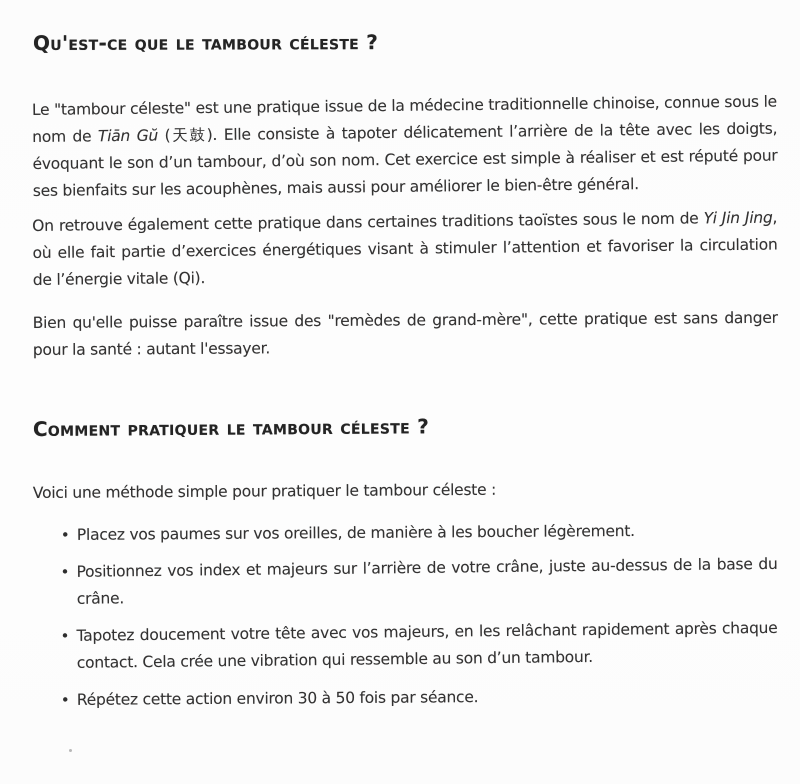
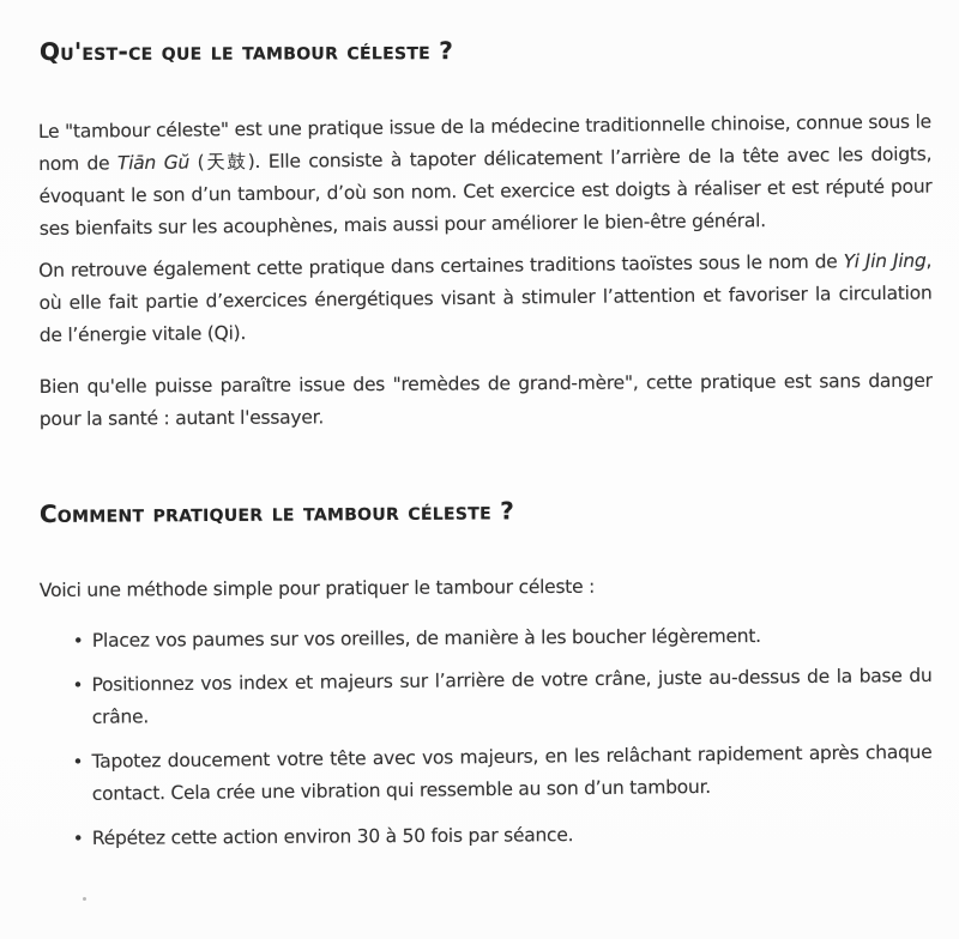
  Qu'est-ce que le tambour céleste ?
- Le "tambour céleste" est une pratique issue de la médecine traditionnelle chinoise, connue sous le nom de Tiān Gŭ (天鼓). Elle consiste à tapoter délicatement l’arrière de la tête avec les doigts, évoquant le son d’un tambour, d’où son nom. Cet exercice est simple à réaliser et est réputé pour ses bienfaits sur les acouphènes, mais aussi pour améliorer le bien-être général.
+ Le "tambour céleste" est une pratique issue de la médecine traditionnelle chinoise, connue sous le nom de Tiān Gŭ (天鼓). Elle consiste à tapoter délicatement l’arrière de la tête avec les doigts, évoquant le son d’un tambour, d’où son nom. Cet exercice est doigts à réaliser et est réputé pour ses bienfaits sur les acouphènes, mais aussi pour améliorer le bien-être général.
  On retrouve également cette pratique dans certaines traditions taoïstes sous le nom de Yi Jin Jing, où elle fait partie d’exercices énergétiques visant à stimuler l’attention et favoriser la circulation de l’énergie vitale (Qi).
  Bien qu'elle puisse paraître issue des "remèdes de grand-mère", cette pratique est sans danger pour la santé : autant l'essayer.
  Comment pratiquer le tambour céleste ?
  Voici une méthode simple pour pratiquer le tambour céleste :
  Placez vos paumes sur vos oreilles, de manière à les boucher légèrement.
  Positionnez vos index et majeurs sur l’arrière de votre crâne, juste au-dessus de la base du crâne.
  Tapotez doucement votre tête avec vos majeurs, en les relâchant rapidement après chaque contact. Cela crée une vibration qui ressemble au son d’un tambour.
  Répétez cette action environ 30 à 50 fois par séance.
